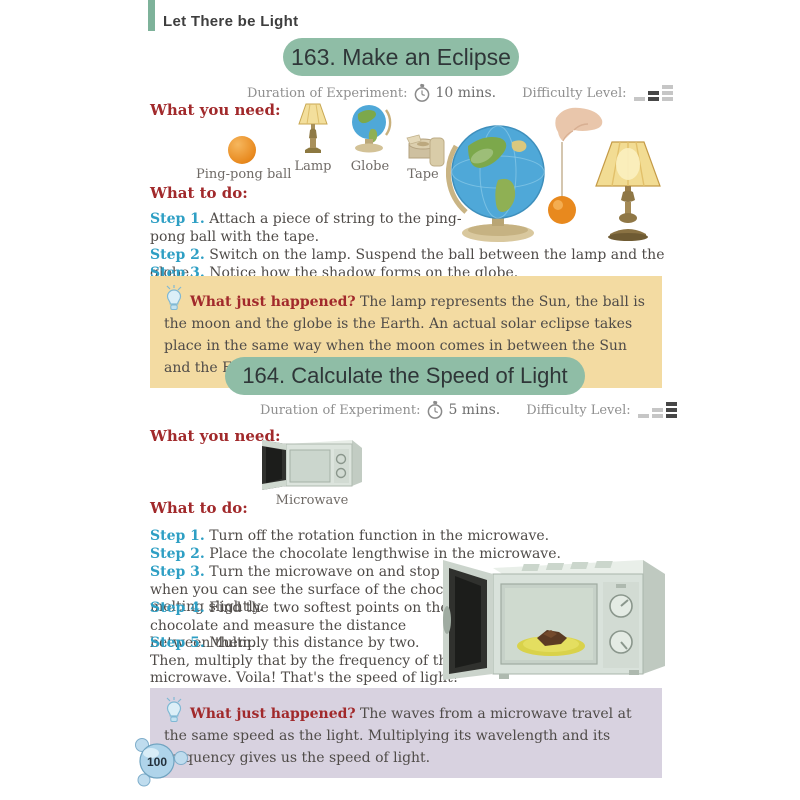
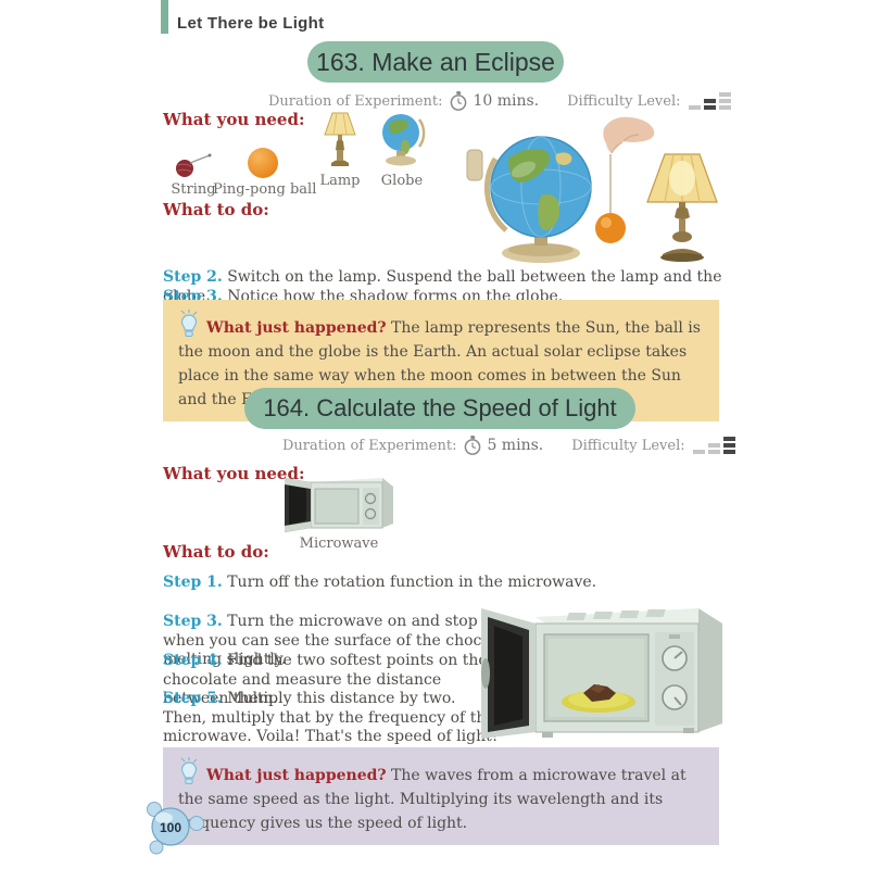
  Let There be Light
  163. Make an Eclipse
  Duration of Experiment:
  10 mins.
  Difficulty Level:
  What you need:
+ String
  Ping-pong ball
  Lamp
  Globe
- Tape
  What to do:
- Step 1. Attach a piece of string to the ping-pong ball with the tape.
  Step 2. Switch on the lamp. Suspend the ball between the lamp and the globe.
  Step 3. Notice how the shadow forms on the globe.
  What just happened? The lamp represents the Sun, the ball is the moon and the globe is the Earth. An actual solar eclipse takes place in the same way when the moon comes in between the Sun and the
  164. Calculate the Speed of Light
  Duration of Experiment:
  5 mins.
  Difficulty Level:
  What you need:
  Microwave
  What to do:
  Step 1. Turn off the rotation function in the microwave.
- Step 2. Place the chocolate lengthwise in the microwave.
  Step 3. Turn the microwave on and stop when you can see the surface of the choc melting slightly.
  Step 4. Find the two softest points on th chocolate and measure the distance between them.
  Step 5. Multiply this distance by two. Then, multiply that by the frequency of th microwave. Voila! That's the speed of ligh
  What just happened? The waves from a microwave travel at the same speed as the light. Multiplying its wavelength and its quency gives us the speed of light.
  100
